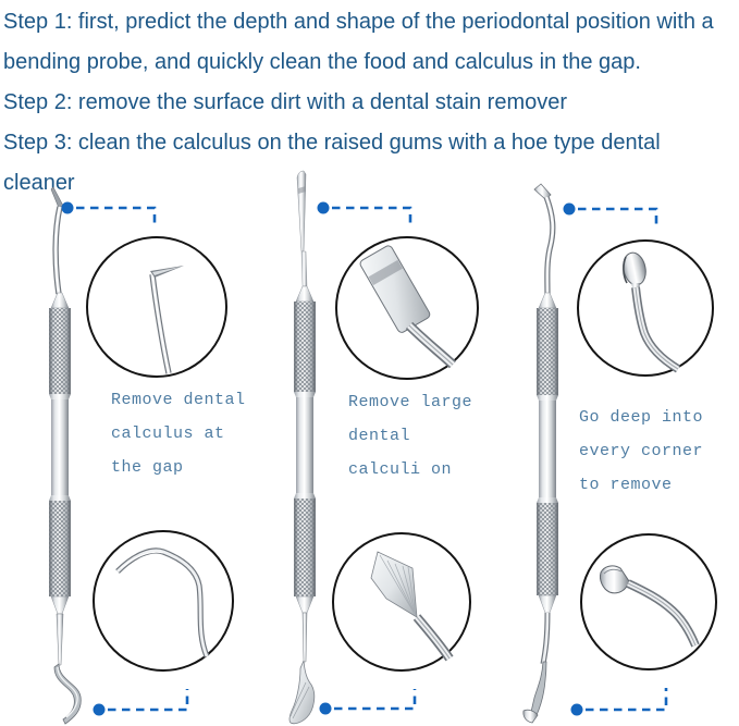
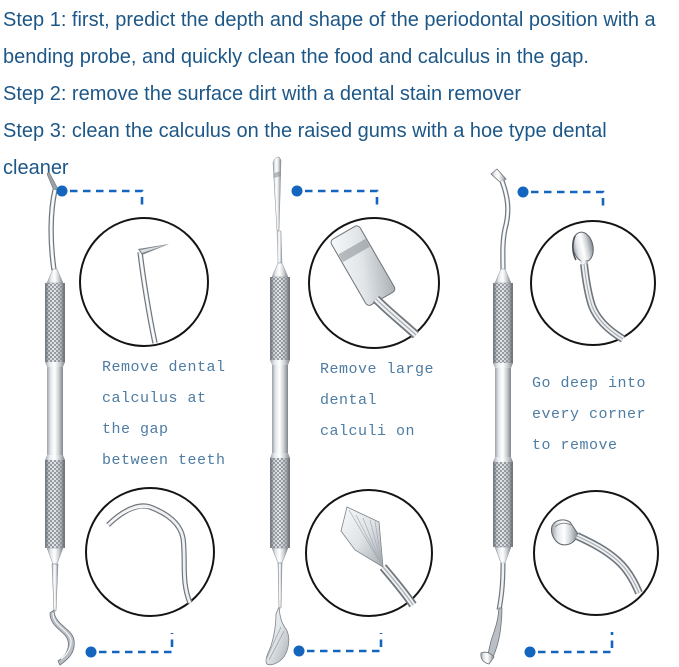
  Step 1: first, predict the depth and shape of the periodontal position with a
  bending probe, and quickly clean the food and calculus in the gap.
  Step 2: remove the surface dirt with a dental stain remover
  Step 3: clean the calculus on the raised gums with a hoe type dental
  cleaner
  Remove dental
  calculus at
  the gap
+ between teeth
  Remove large
  dental
  calculi on
  Go deep into
  every corner
  to remove
